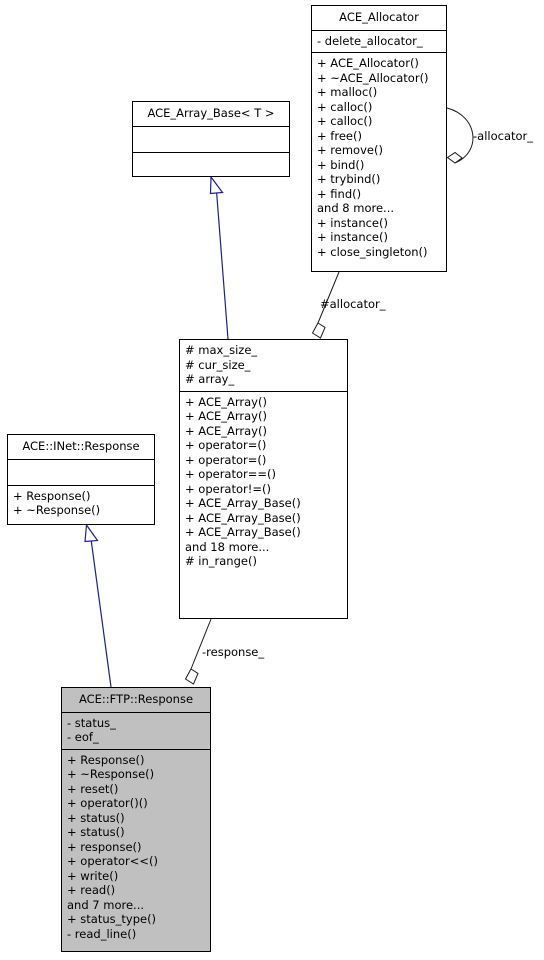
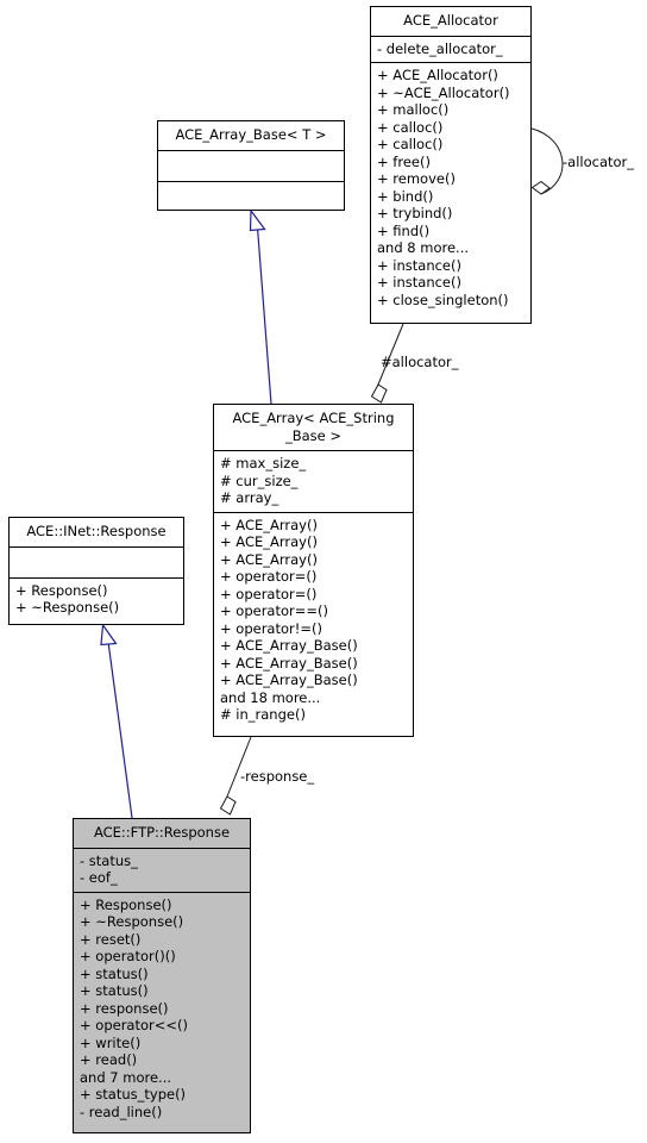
  ACE_Allocator
  - delete_allocator_
  + ACE_Allocator()
  + ~ACE_Allocator()
  + malloc()
  + calloc()
  + calloc()
  + free()
  + remove()
  + bind()
  + trybind()
  + find()
  and 8 more...
  + instance()
  + instance()
  + close_singleton()
  ACE_Array_Base< T >
+ ACE_Array< ACE_String
+ _Base >
  # max_size_
  # cur_size_
  # array_
  + ACE_Array()
  + ACE_Array()
  + ACE_Array()
  + operator=()
  + operator=()
  + operator==()
  + operator!=()
  + ACE_Array_Base()
  + ACE_Array_Base()
  + ACE_Array_Base()
  and 18 more...
  # in_range()
  ACE::INet::Response
  + Response()
  + ~Response()
  ACE::FTP::Response
  - status_
  - eof_
  + Response()
  + ~Response()
  + reset()
  + operator()()
  + status()
  + status()
  + response()
  + operator<<()
  + write()
  + read()
  and 7 more...
  + status_type()
  - read_line()
  -allocator_
  #allocator_
  -response_
